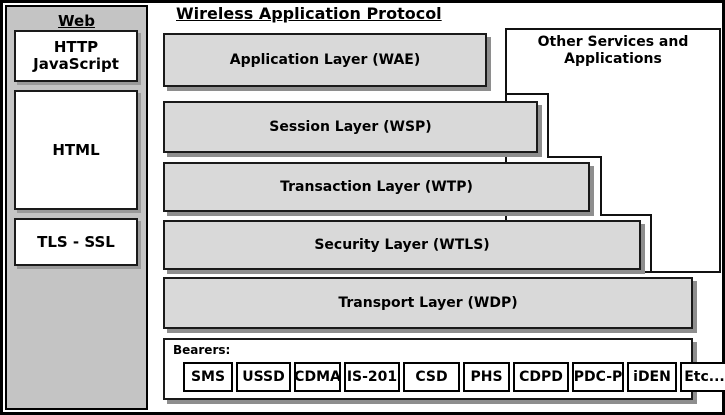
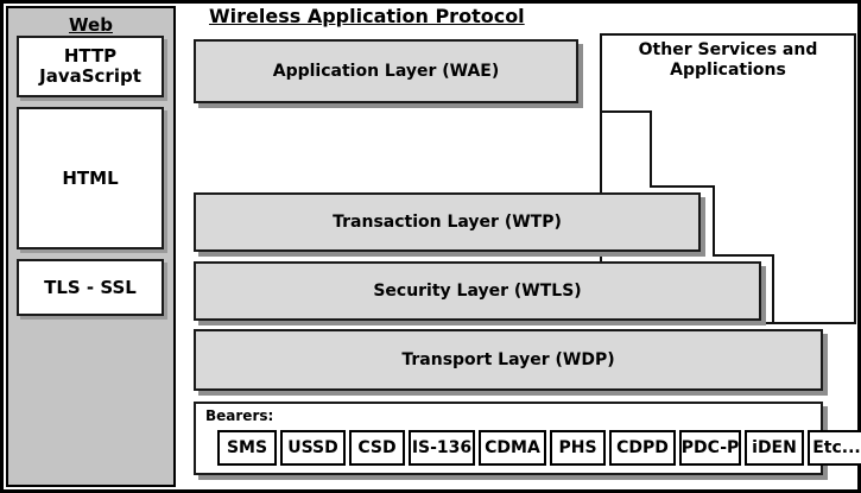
  Web
  HTTP
  JavaScript
  HTML
  TLS - SSL
  Wireless Application Protocol
  Other Services and Applications
  Application Layer (WAE)
- Session Layer (WSP)
  Transaction Layer (WTP)
  Security Layer (WTLS)
  Transport Layer (WDP)
  Bearers:
  SMS
  USSD
- CDMA
+ CSD
- IS-201
+ IS-136
- CSD
+ CDMA
  PHS
  CDPD
  PDC-P
  iDEN
  Etc...
